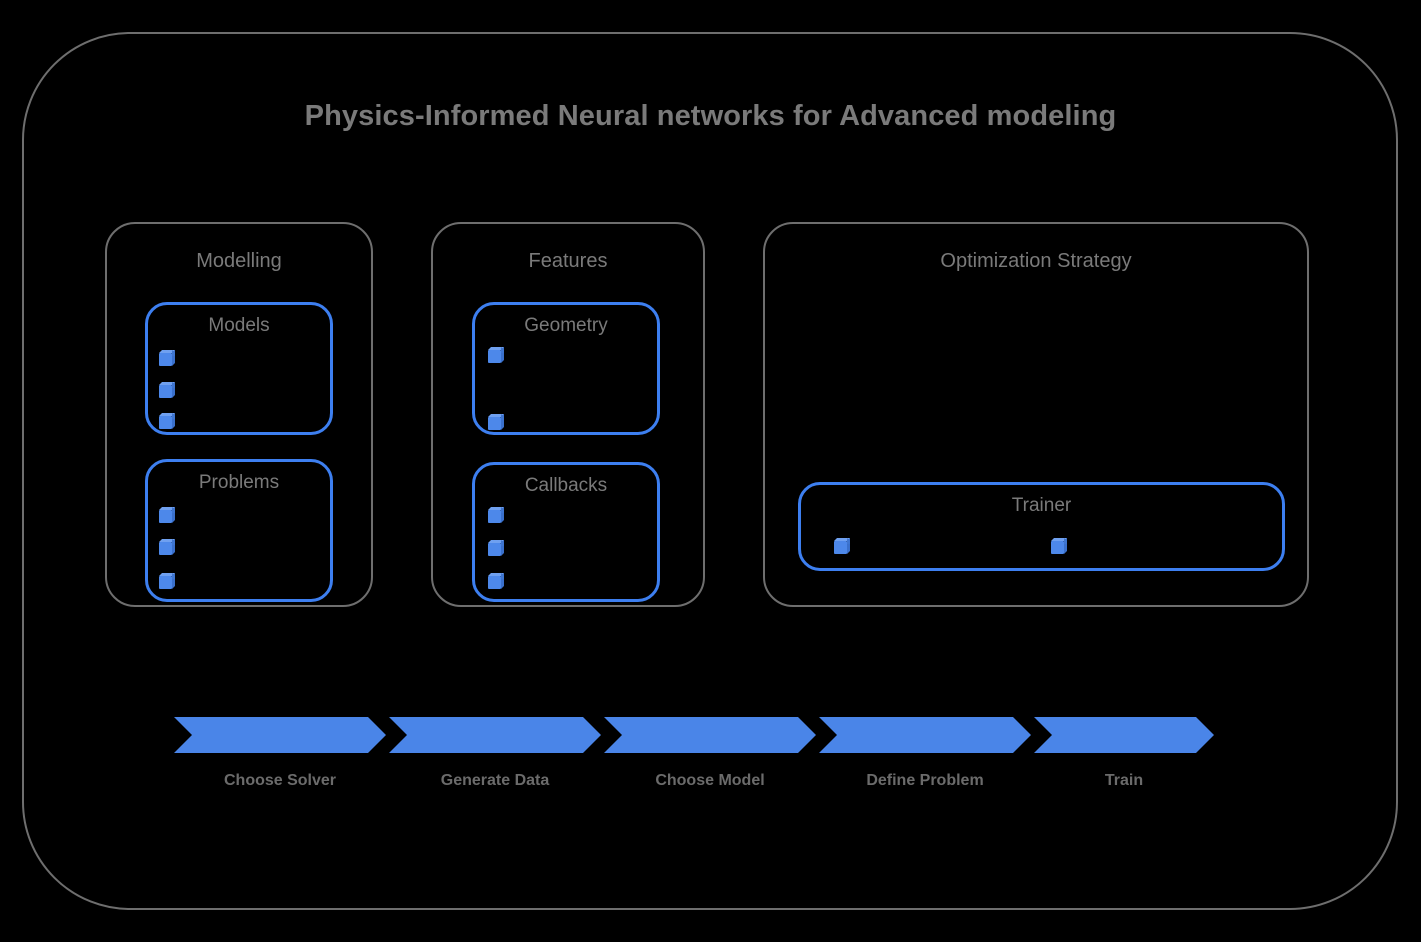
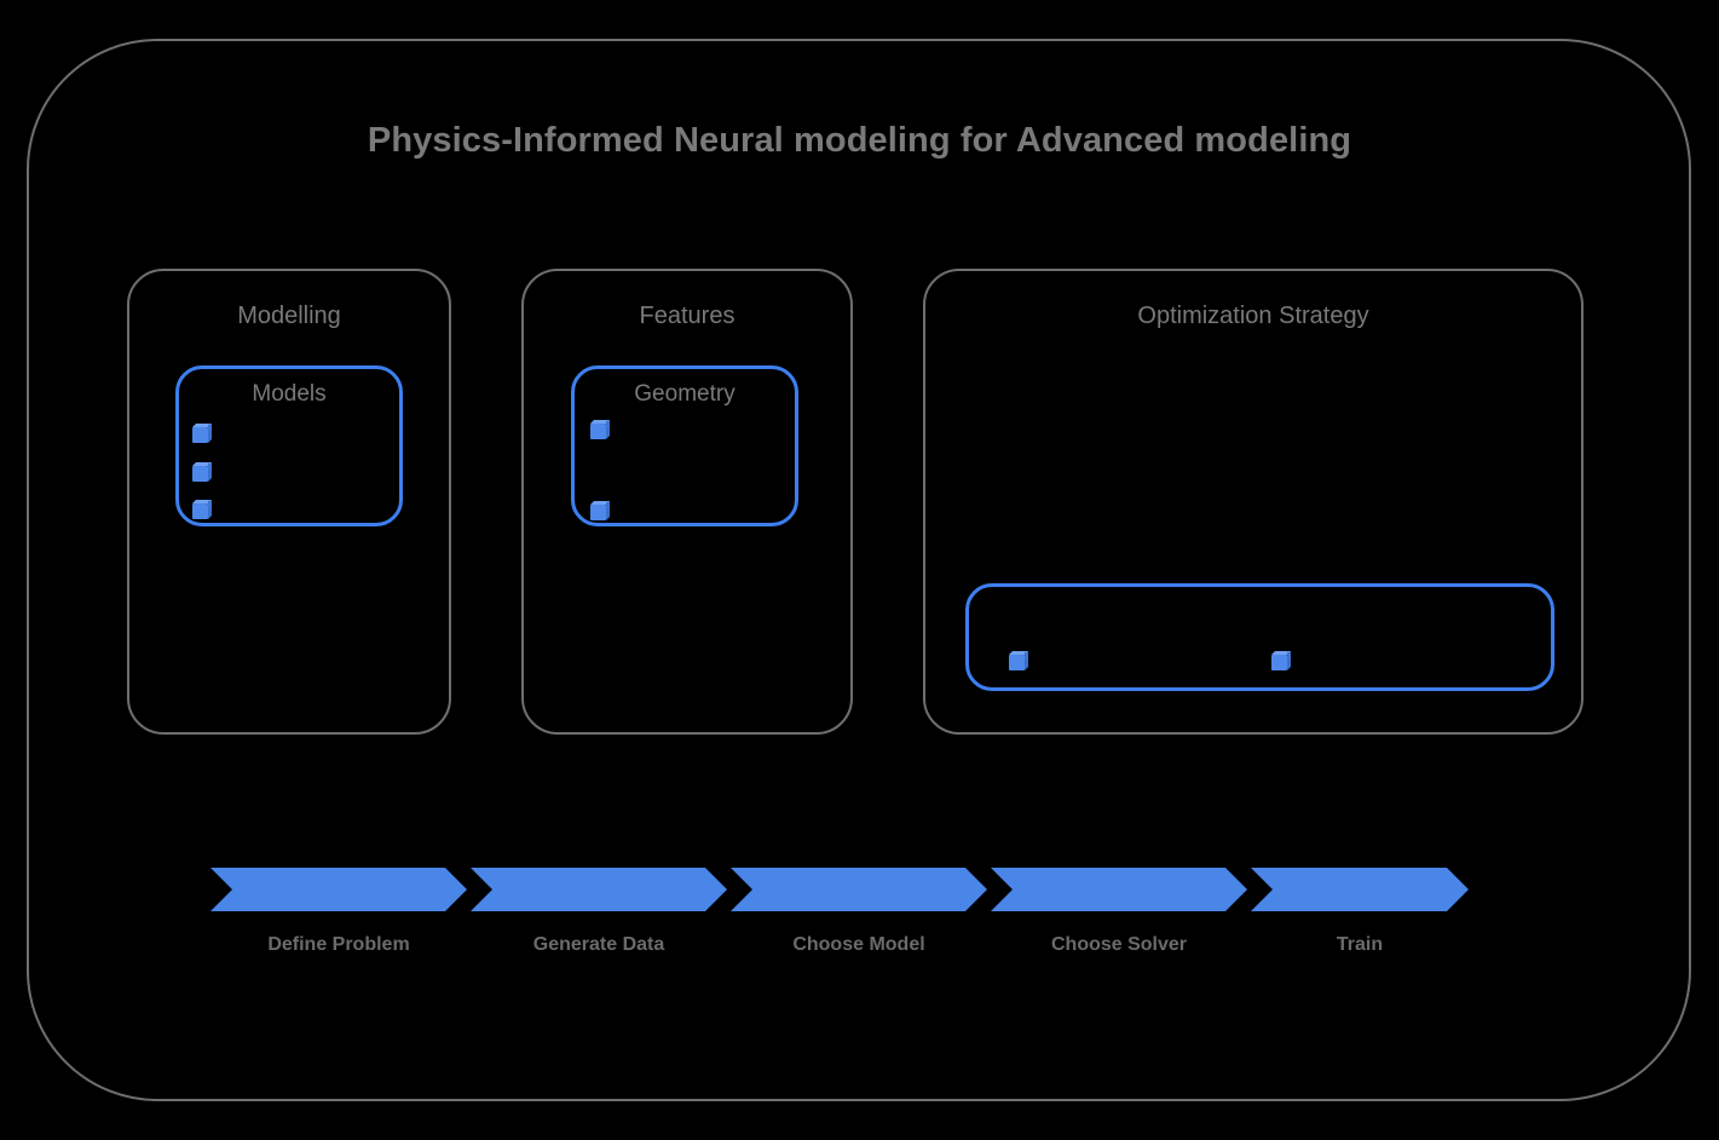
- Physics-Informed Neural networks for Advanced modeling
+ Physics-Informed Neural modeling for Advanced modeling
  Modelling
  Models
- Problems
  Features
  Geometry
- Callbacks
  Optimization Strategy
- Trainer
- Choose Solver
+ Define Problem
  Generate Data
  Choose Model
- Define Problem
+ Choose Solver
  Train
